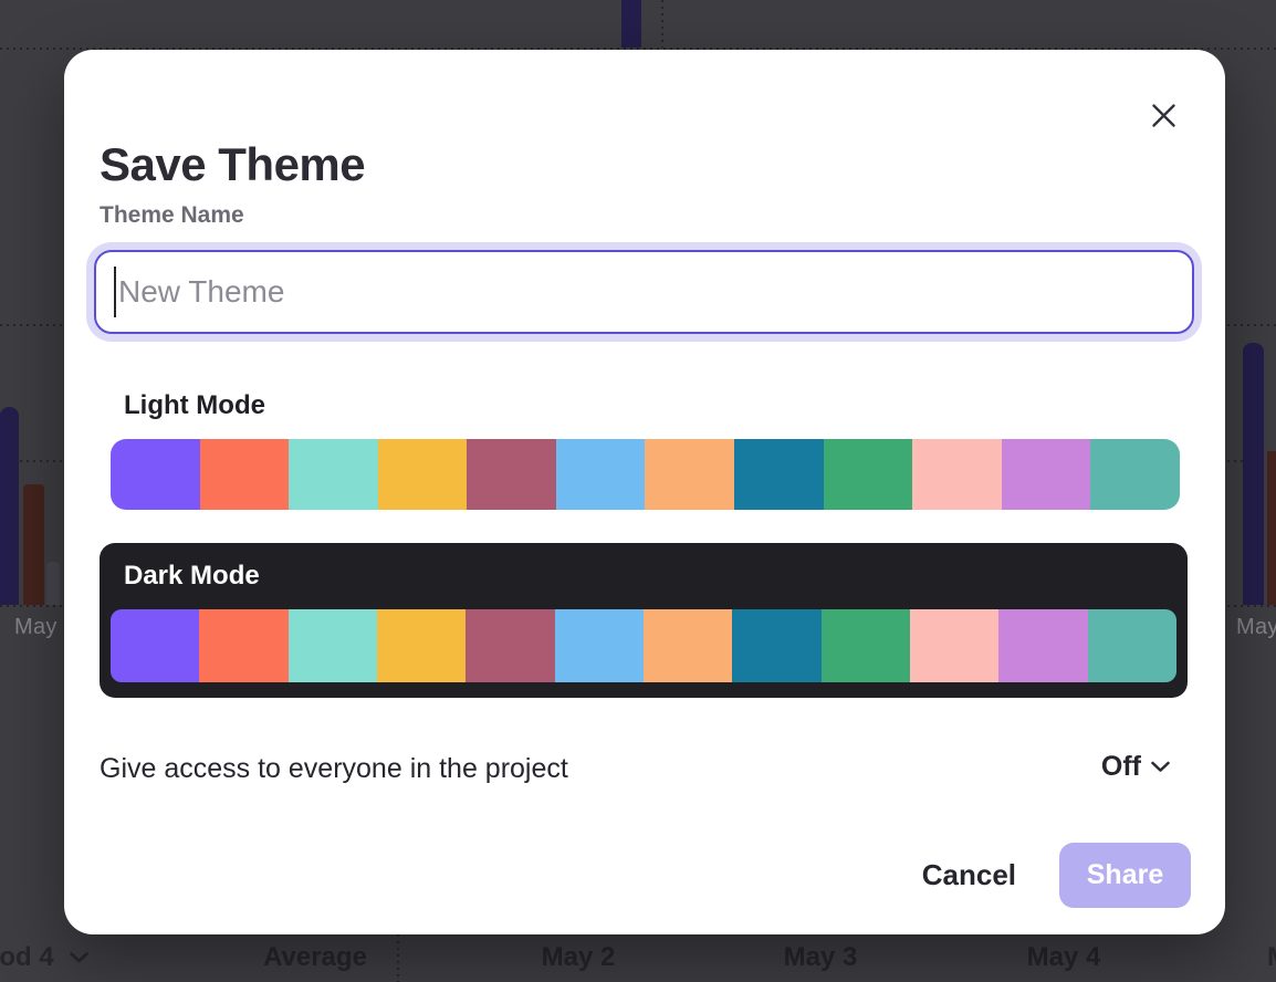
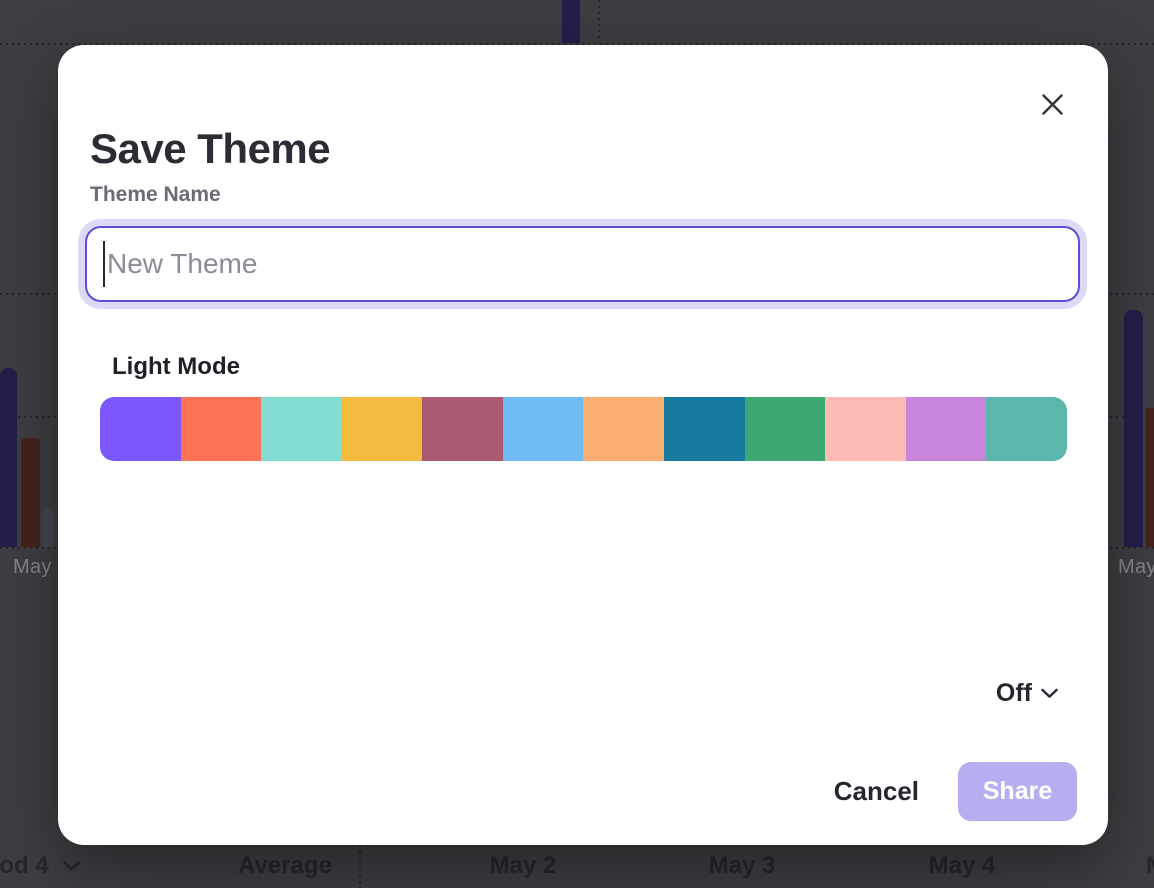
  May
  May
  Average
  May 2
  May 3
  May 4
  Save Theme
  Theme Name
  New Theme
  Light Mode
- Dark Mode
- Give access to everyone in the project
  Off
  Cancel
  Share
